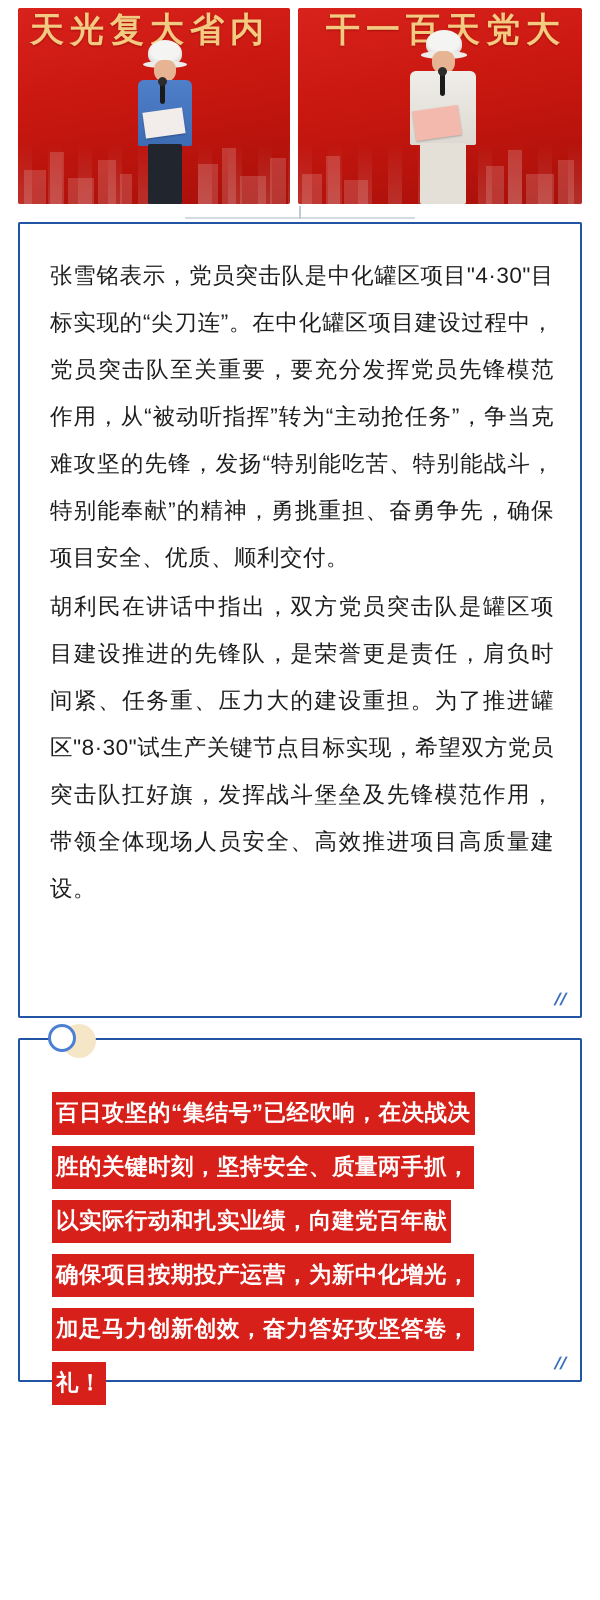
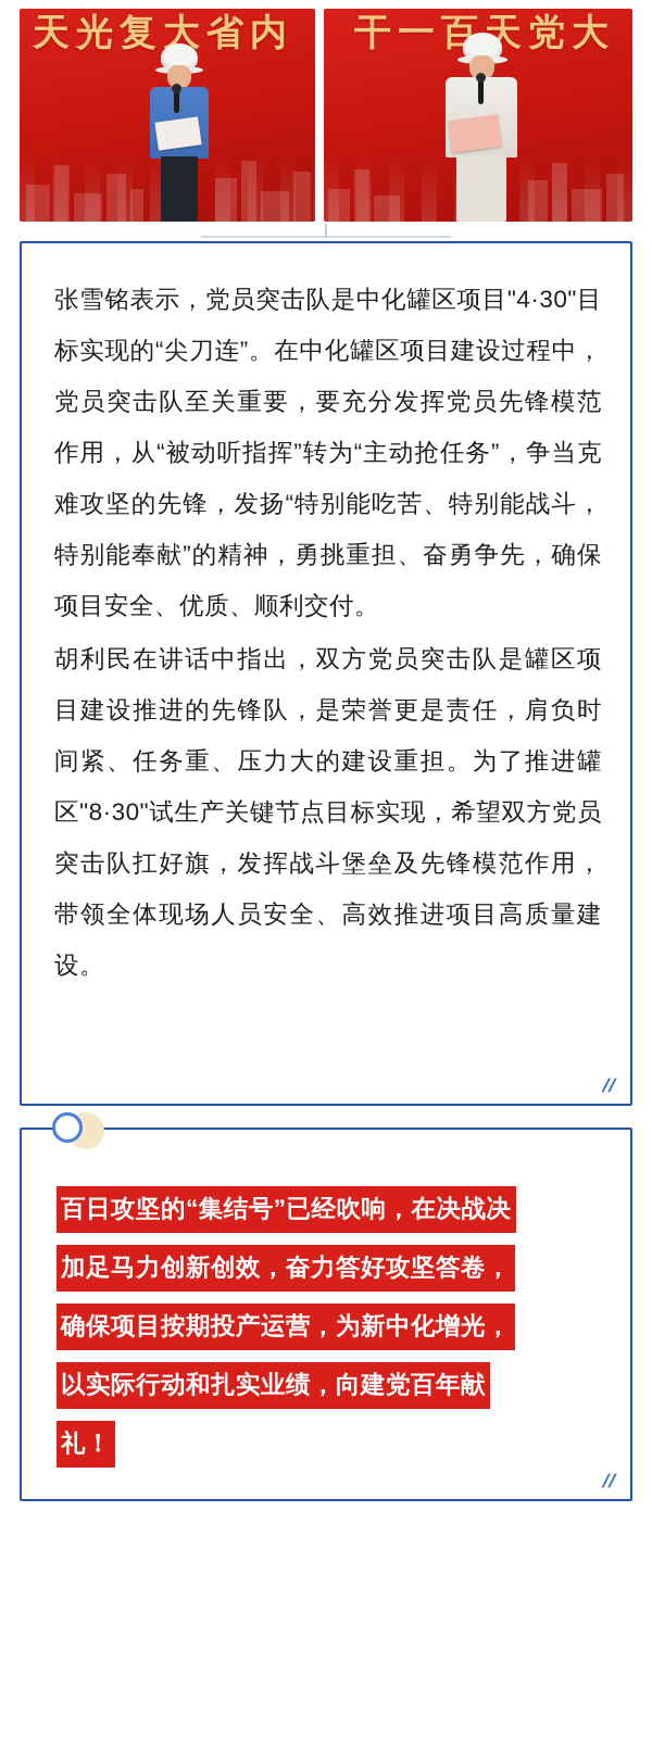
  天光复大省内
  干一百天党大
  张雪铭表示，党员突击队是中化罐区项目"4·30"目标实现的“尖刀连”。在中化罐区项目建设过程中，党员突击队至关重要，要充分发挥党员先锋模范作用，从“被动听指挥”转为“主动抢任务”，争当克难攻坚的先锋，发扬“特别能吃苦、特别能战斗，特别能奉献”的精神，勇挑重担、奋勇争先，确保项目安全、优质、顺利交付。
  胡利民在讲话中指出，双方党员突击队是罐区项目建设推进的先锋队，是荣誉更是责任，肩负时间紧、任务重、压力大的建设重担。为了推进罐区"8·30"试生产关键节点目标实现，希望双方党员突击队扛好旗，发挥战斗堡垒及先锋模范作用，带领全体现场人员安全、高效推进项目高质量建设。
  百日攻坚的“集结号”已经吹响，在决战决
- 胜的关键时刻，坚持安全、质量两手抓，
- 以实际行动和扎实业绩，向建党百年献
+ 加足马力创新创效，奋力答好攻坚答卷，
  确保项目按期投产运营，为新中化增光，
- 加足马力创新创效，奋力答好攻坚答卷，
+ 以实际行动和扎实业绩，向建党百年献
  礼！
